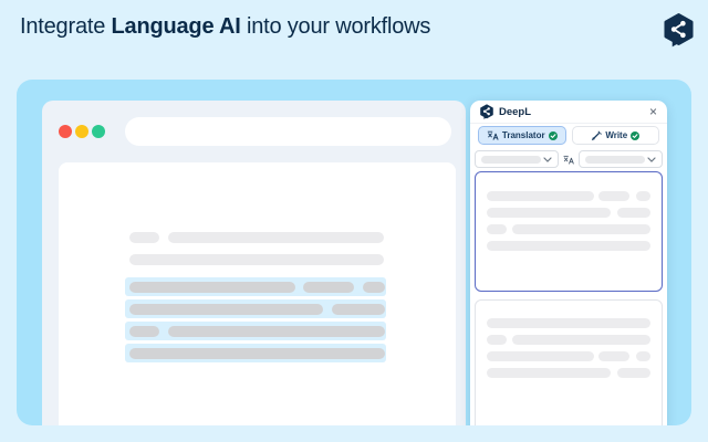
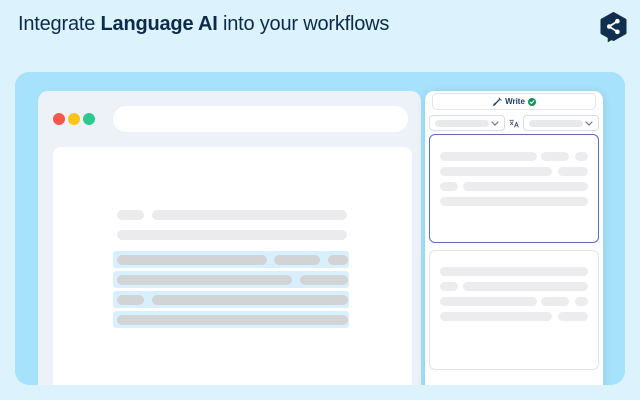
  Integrate Language AI into your workflows
- DeepL
- ×
- Translator
  Write
